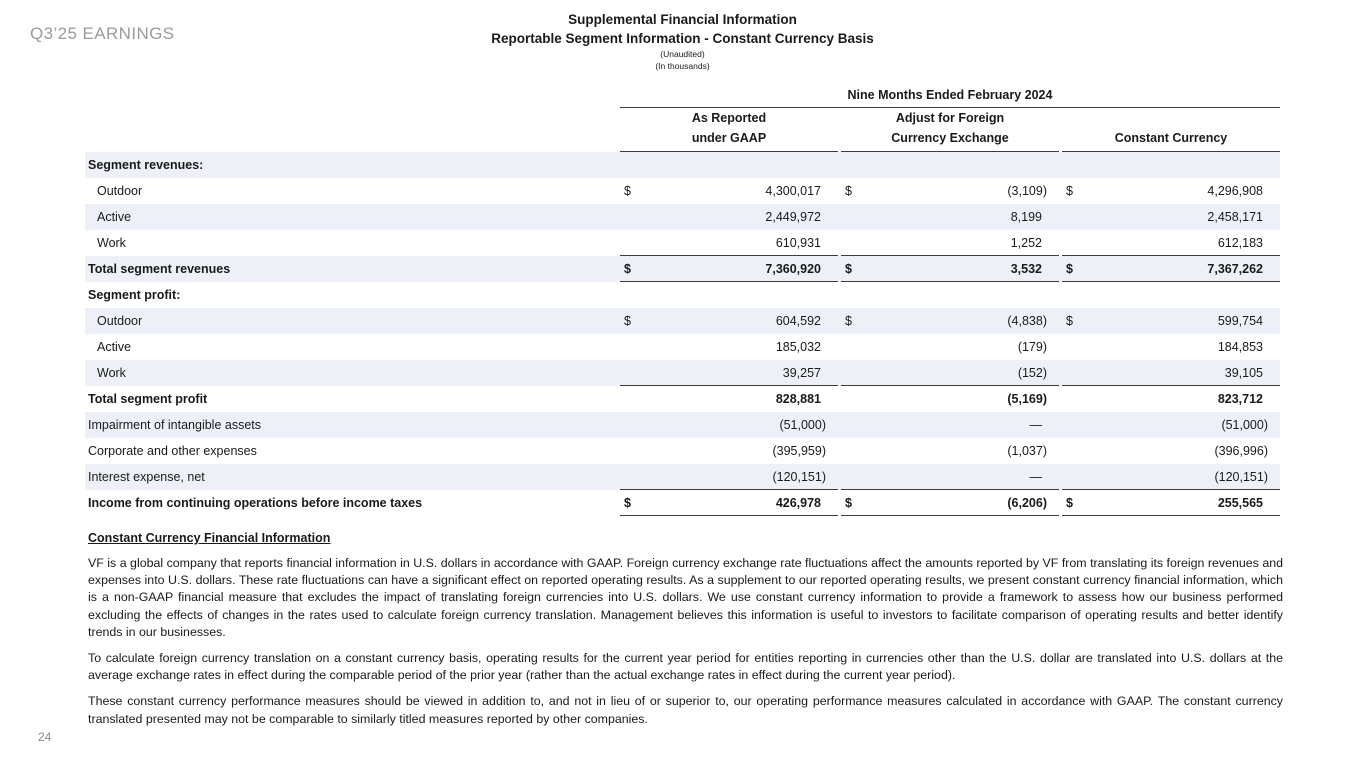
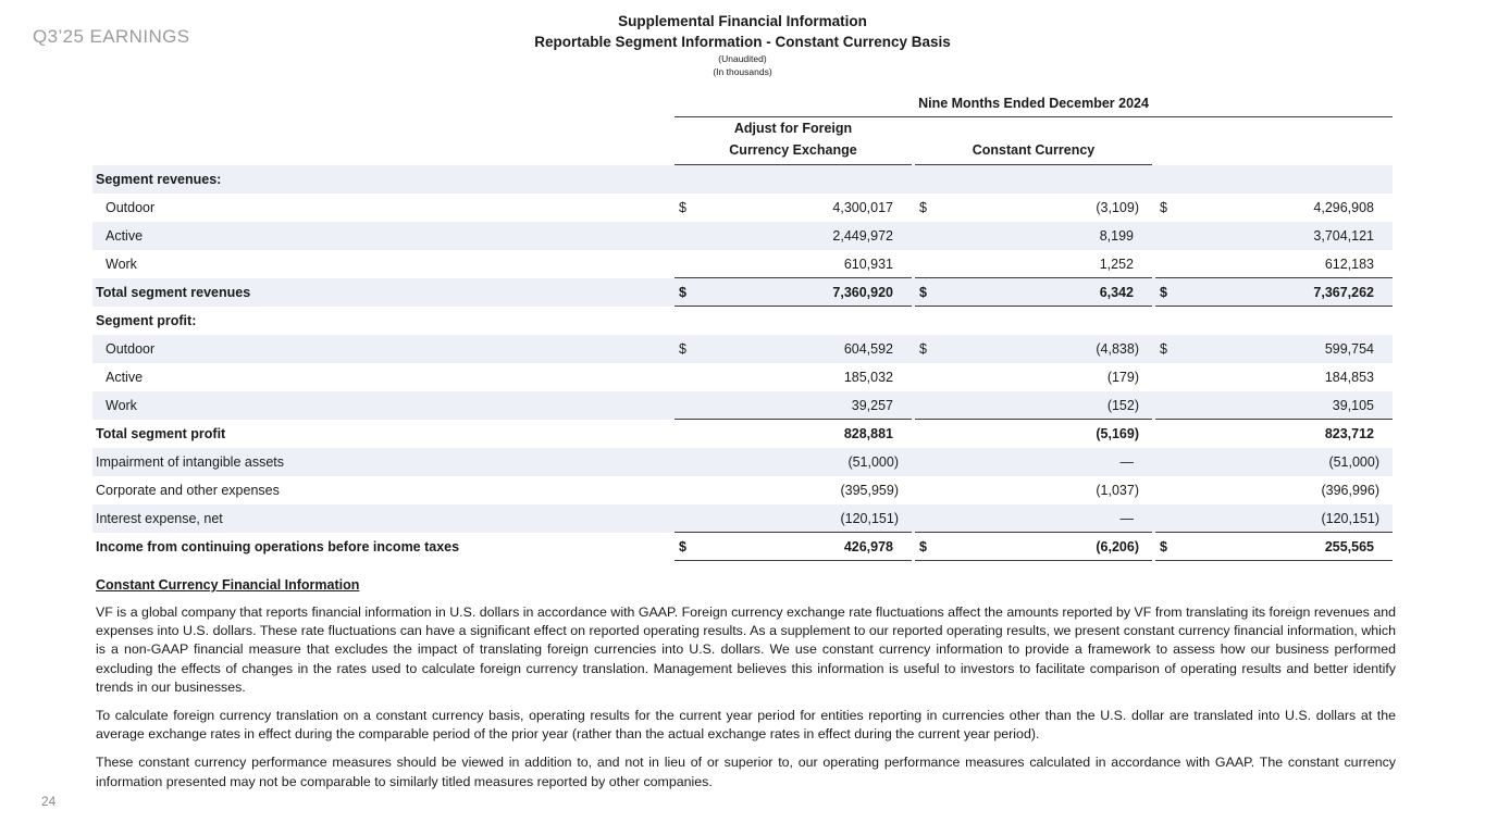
  Q3’25 EARNINGS
  Supplemental Financial Information
  Reportable Segment Information - Constant Currency Basis
  (Unaudited)
  (In thousands)
- Nine Months Ended February 2024
+ Nine Months Ended December 2024
- As Reported
- under GAAP
  Adjust for Foreign
  Currency Exchange
  Constant Currency
  Segment revenues:
  Outdoor
  $
  4,300,017
  $
  (3,109)
  $
  4,296,908
  Active
  2,449,972
  8,199
- 2,458,171
+ 3,704,121
  Work
  610,931
  1,252
  612,183
  Total segment revenues
  $
  7,360,920
  $
- 3,532
+ 6,342
  $
  7,367,262
  Segment profit:
  Outdoor
  $
  604,592
  $
  (4,838)
  $
  599,754
  Active
  185,032
  (179)
  184,853
  Work
  39,257
  (152)
  39,105
  Total segment profit
  828,881
  (5,169)
  823,712
  Impairment of intangible assets
  (51,000)
  —
  (51,000)
  Corporate and other expenses
  (395,959)
  (1,037)
  (396,996)
  Interest expense, net
  (120,151)
  —
  (120,151)
  Income from continuing operations before income taxes
  $
  426,978
  $
  (6,206)
  $
  255,565
  Constant Currency Financial Information
  VF is a global company that reports financial information in U.S. dollars in accordance with GAAP. Foreign currency exchange rate fluctuations affect the amounts reported by VF from translating its foreign revenues and expenses into U.S. dollars. These rate fluctuations can have a significant effect on reported operating results. As a supplement to our reported operating results, we present constant currency financial information, which is a non-GAAP financial measure that excludes the impact of translating foreign currencies into U.S. dollars. We use constant currency information to provide a framework to assess how our business performed excluding the effects of changes in the rates used to calculate foreign currency translation. Management believes this information is useful to investors to facilitate comparison of operating results and better identify trends in our businesses.
  To calculate foreign currency translation on a constant currency basis, operating results for the current year period for entities reporting in currencies other than the U.S. dollar are translated into U.S. dollars at the average exchange rates in effect during the comparable period of the prior year (rather than the actual exchange rates in effect during the current year period).
- These constant currency performance measures should be viewed in addition to, and not in lieu of or superior to, our operating performance measures calculated in accordance with GAAP. The constant currency translated presented may not be comparable to similarly titled measures reported by other companies.
+ These constant currency performance measures should be viewed in addition to, and not in lieu of or superior to, our operating performance measures calculated in accordance with GAAP. The constant currency information presented may not be comparable to similarly titled measures reported by other companies.
  24
